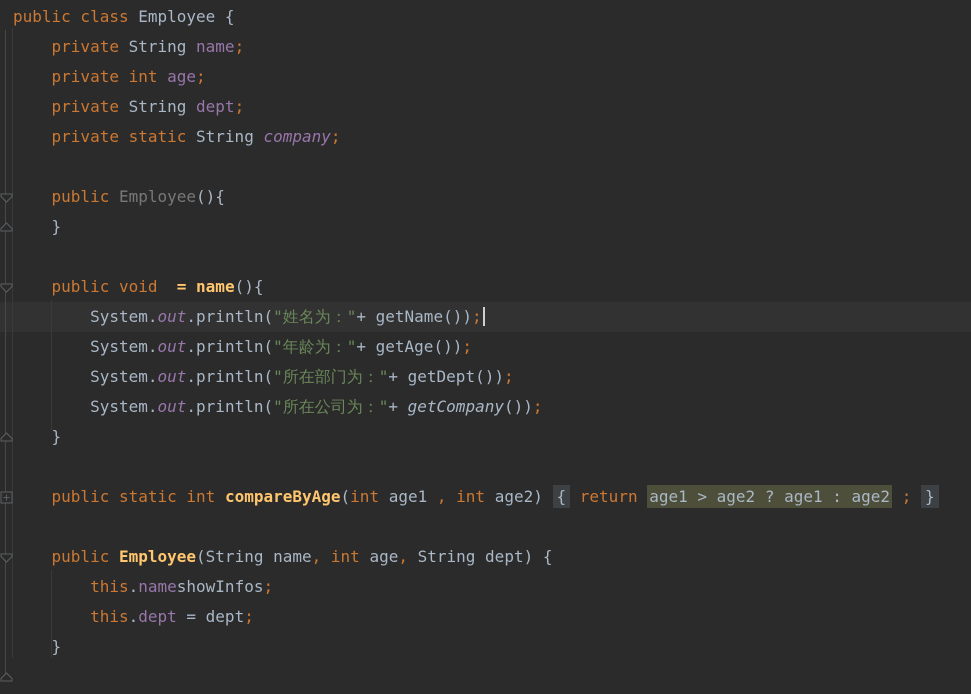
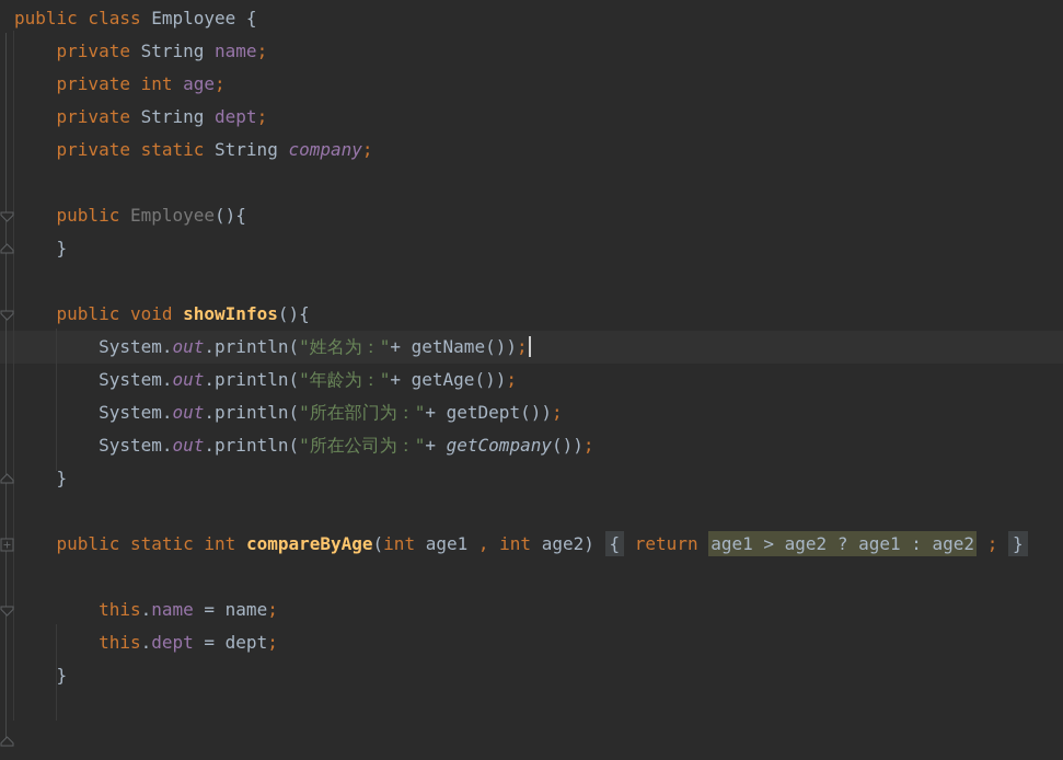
  public class Employee {
  private String name;
  private int age;
  private String dept;
  private static String company;
  public Employee(){
  }
- public void = name(){
+ public void showInfos(){
  System.out.println("姓名为："+ getName());
  System.out.println("年龄为："+ getAge());
  System.out.println("所在部门为："+ getDept());
  System.out.println("所在公司为："+ getCompany());
  }
  public static int compareByAge(int age1 , int age2) { return age1 > age2 ? age1 : age2 ; }
- public Employee(String name, int age, String dept) {
- this.nameshowInfos;
+ this.name = name;
  this.dept = dept;
  }
